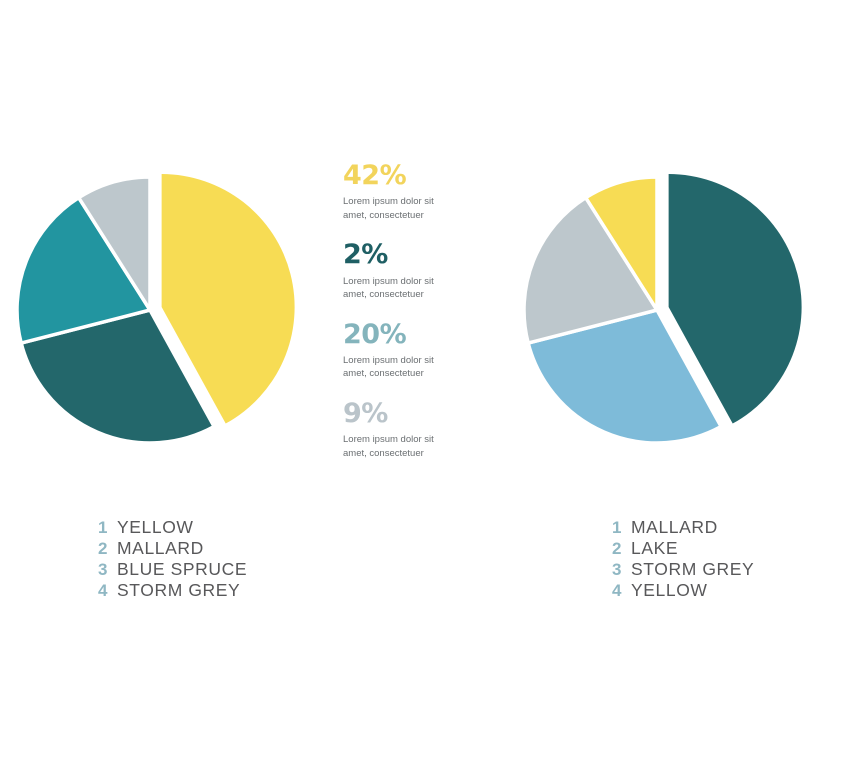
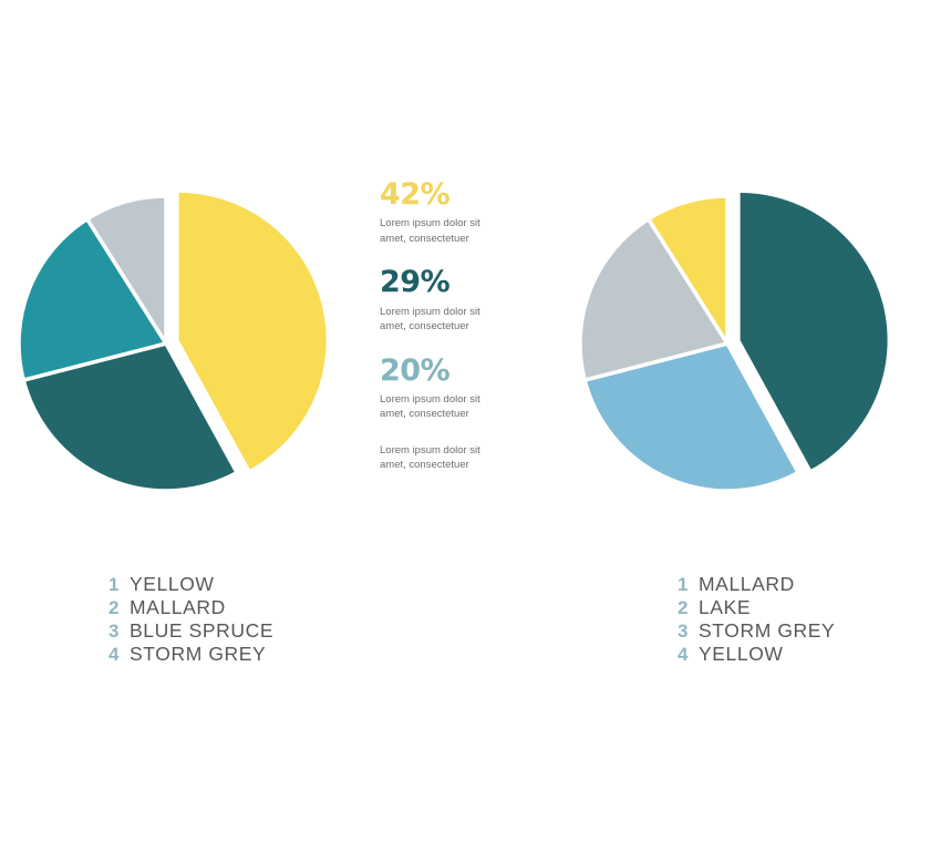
  42%
  Lorem ipsum dolor sit amet, consectetuer
- 2%
+ 29%
  Lorem ipsum dolor sit amet, consectetuer
  20%
  Lorem ipsum dolor sit amet, consectetuer
- 9%
  Lorem ipsum dolor sit amet, consectetuer
  1
  YELLOW
  2
  MALLARD
  3
  BLUE SPRUCE
  4
  STORM GREY
  1
  MALLARD
  2
  LAKE
  3
  STORM GREY
  4
  YELLOW
